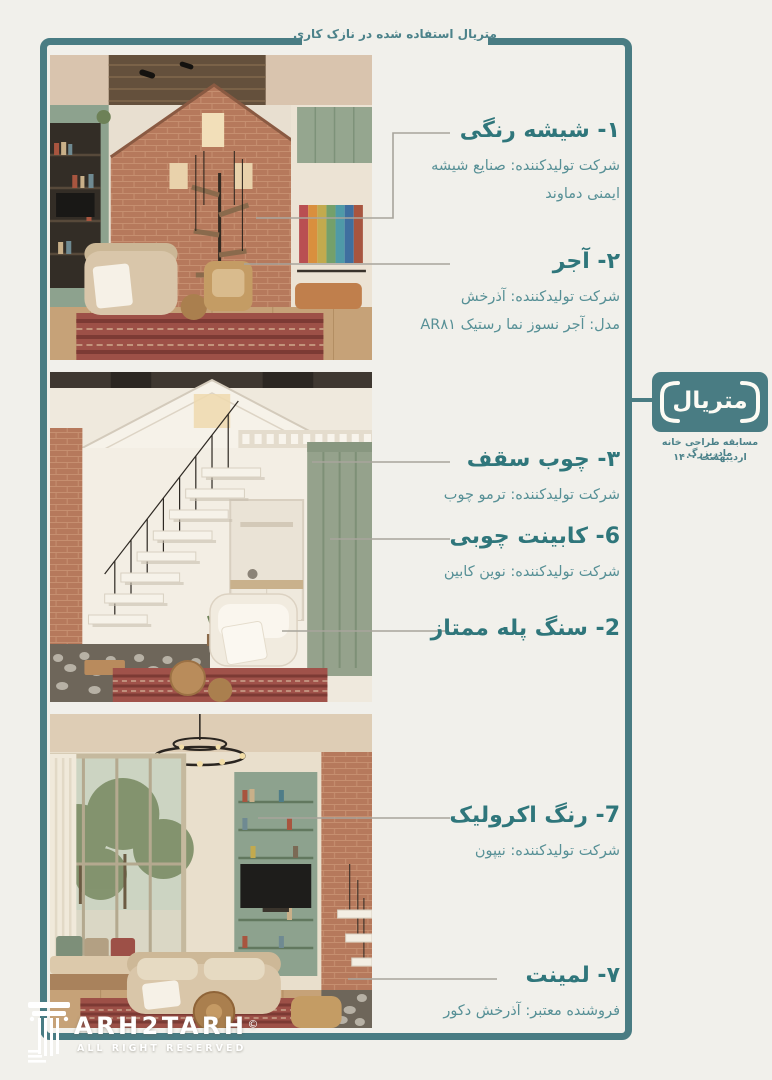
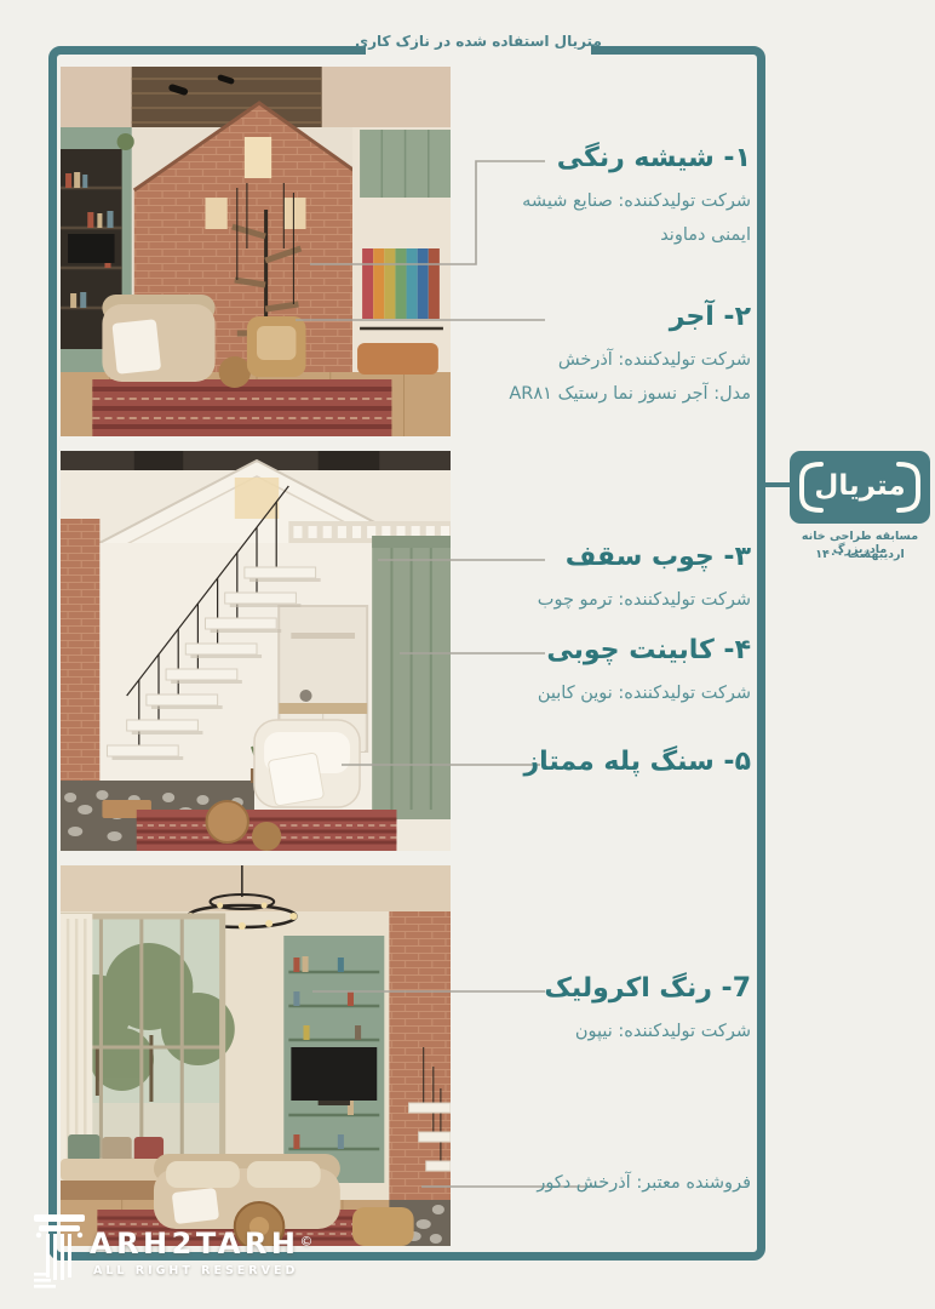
  متریال استفاده شده در نازک کاری
  ۱- شیشه رنگی
  شرکت تولیدکننده: صنایع شیشه
  ایمنی دماوند
  ۲- آجر
  شرکت تولیدکننده: آذرخش
  مدل: آجر نسوز نما رستیک AR۸۱
  ۳- چوب سقف
  شرکت تولیدکننده: ترمو چوب
- 6- کابینت چوبی
+ ۴- کابینت چوبی
  شرکت تولیدکننده: نوین کابین
- 2- سنگ پله ممتاز
+ ۵- سنگ پله ممتاز
  7- رنگ اکرولیک
  شرکت تولیدکننده: نیپون
- ۷- لمینت
  فروشنده معتبر: آذرخش دکور
  متریال
  مسابقه طراحی خانه مادربزرگ
  اردیبهشت ۱۴۰۰
  ARH2TARH©
  ALL RIGHT RESERVED
